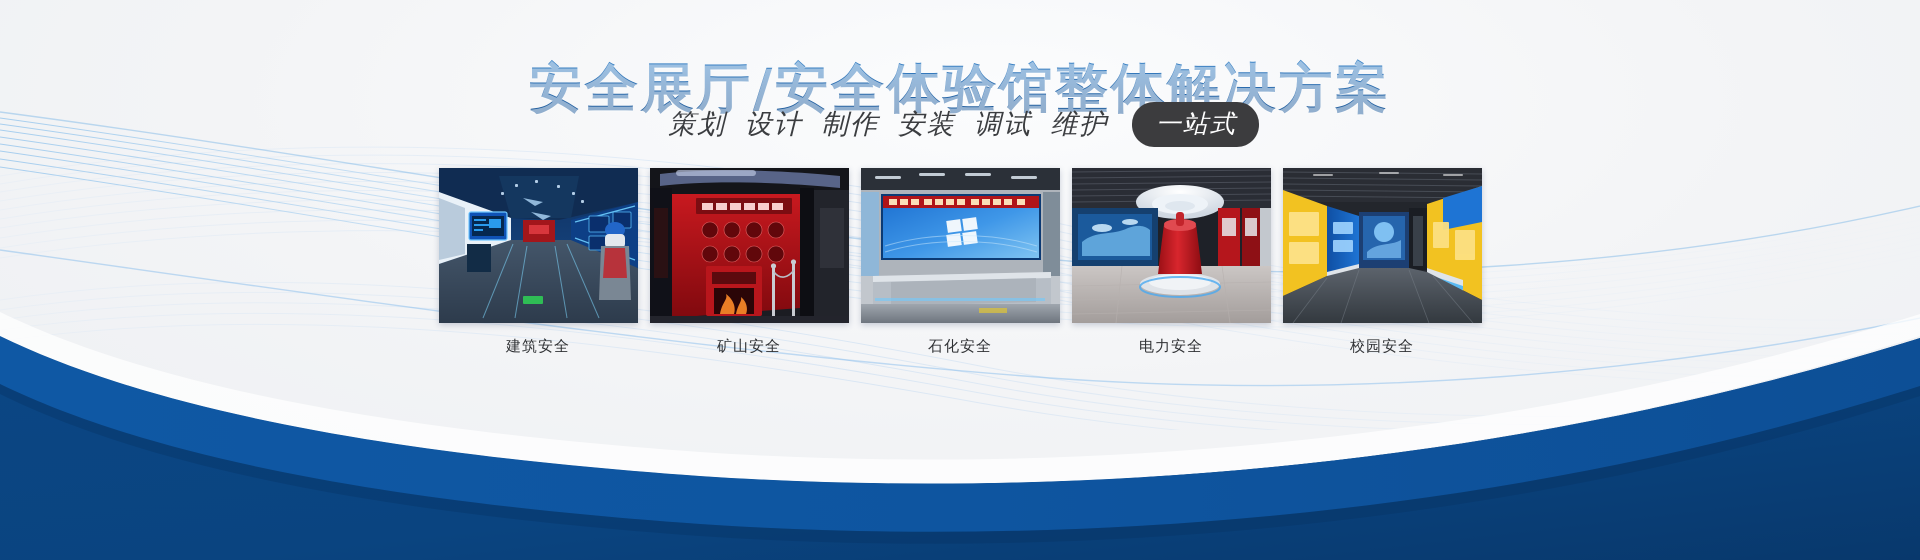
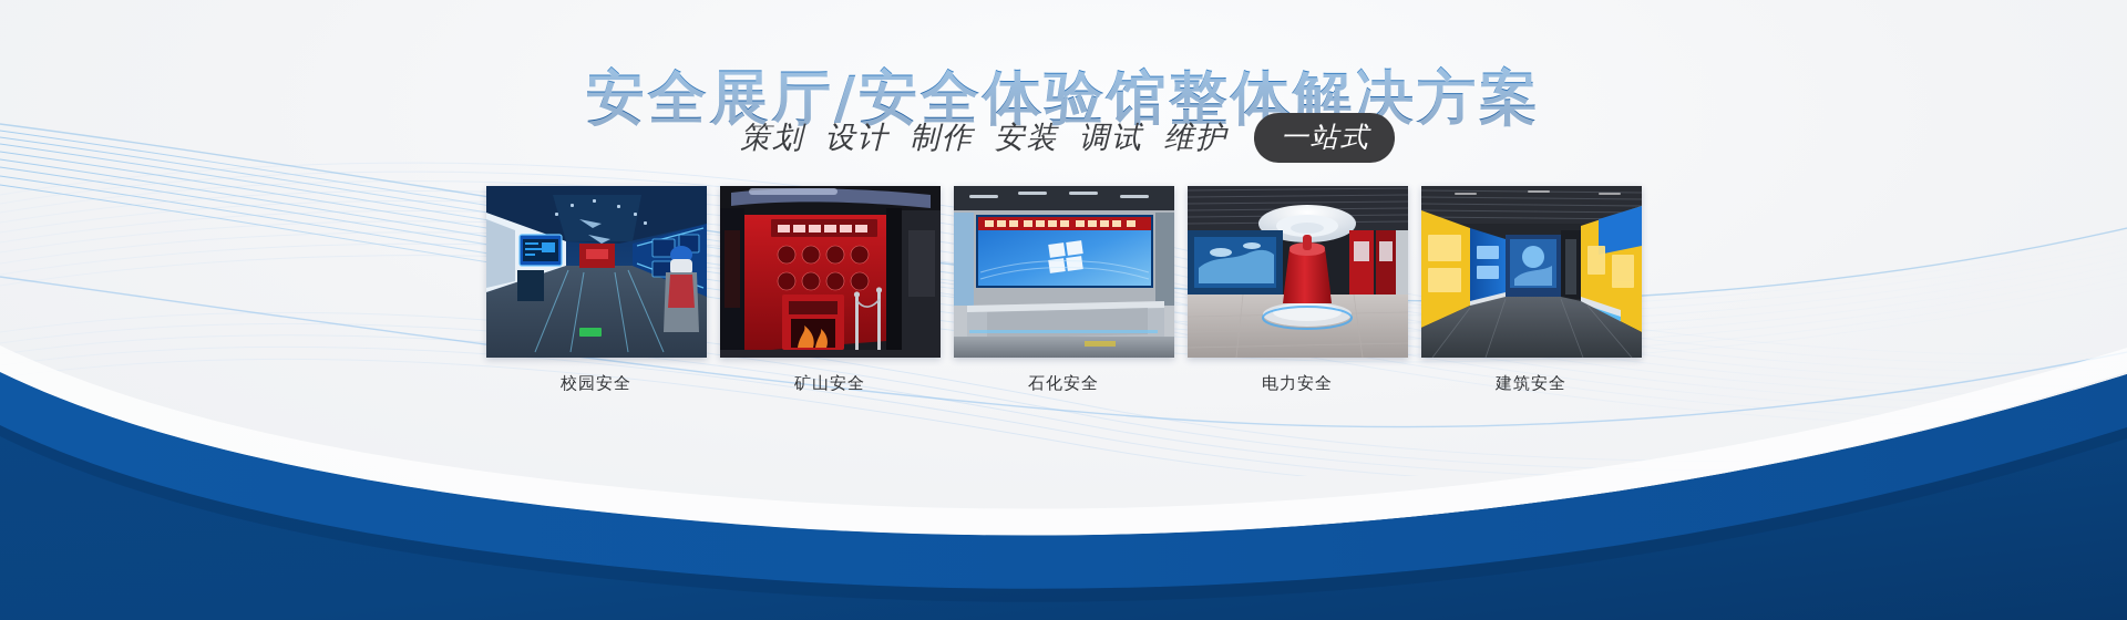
  安全展厅/安全体验馆整体解决方案
  策划 设计 制作 安装 调试 维护 一站式
- 建筑安全
+ 校园安全
  矿山安全
  石化安全
  电力安全
- 校园安全
+ 建筑安全
